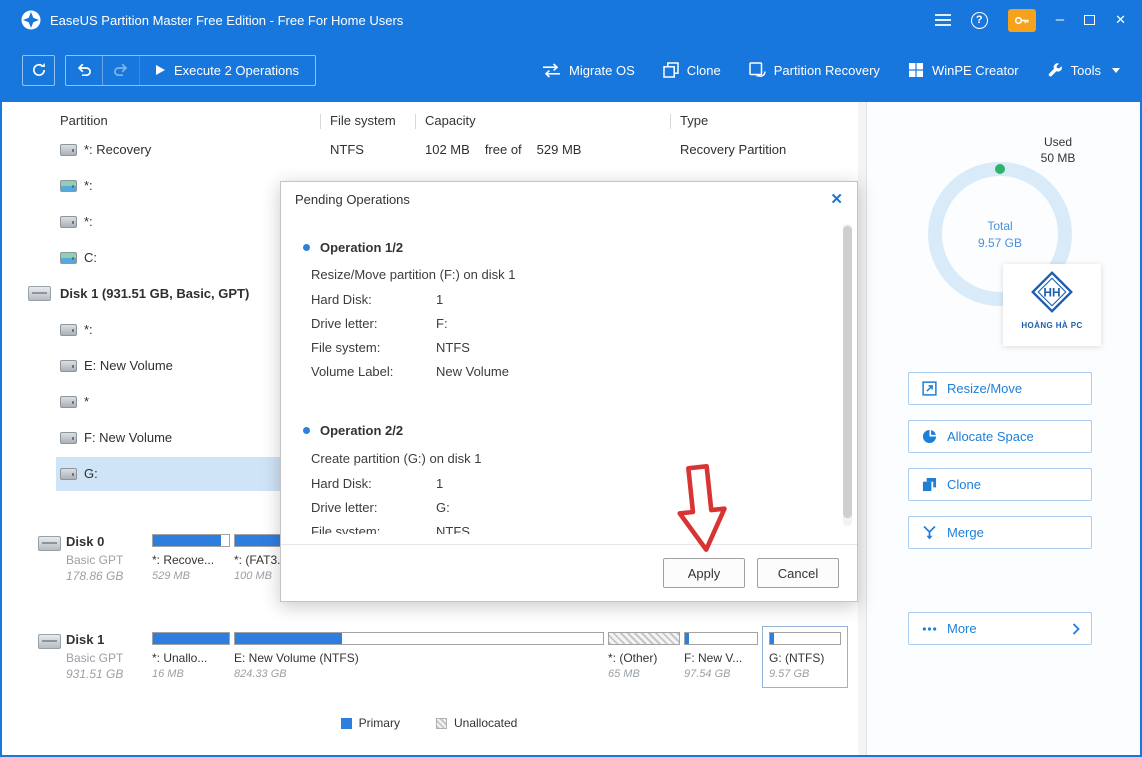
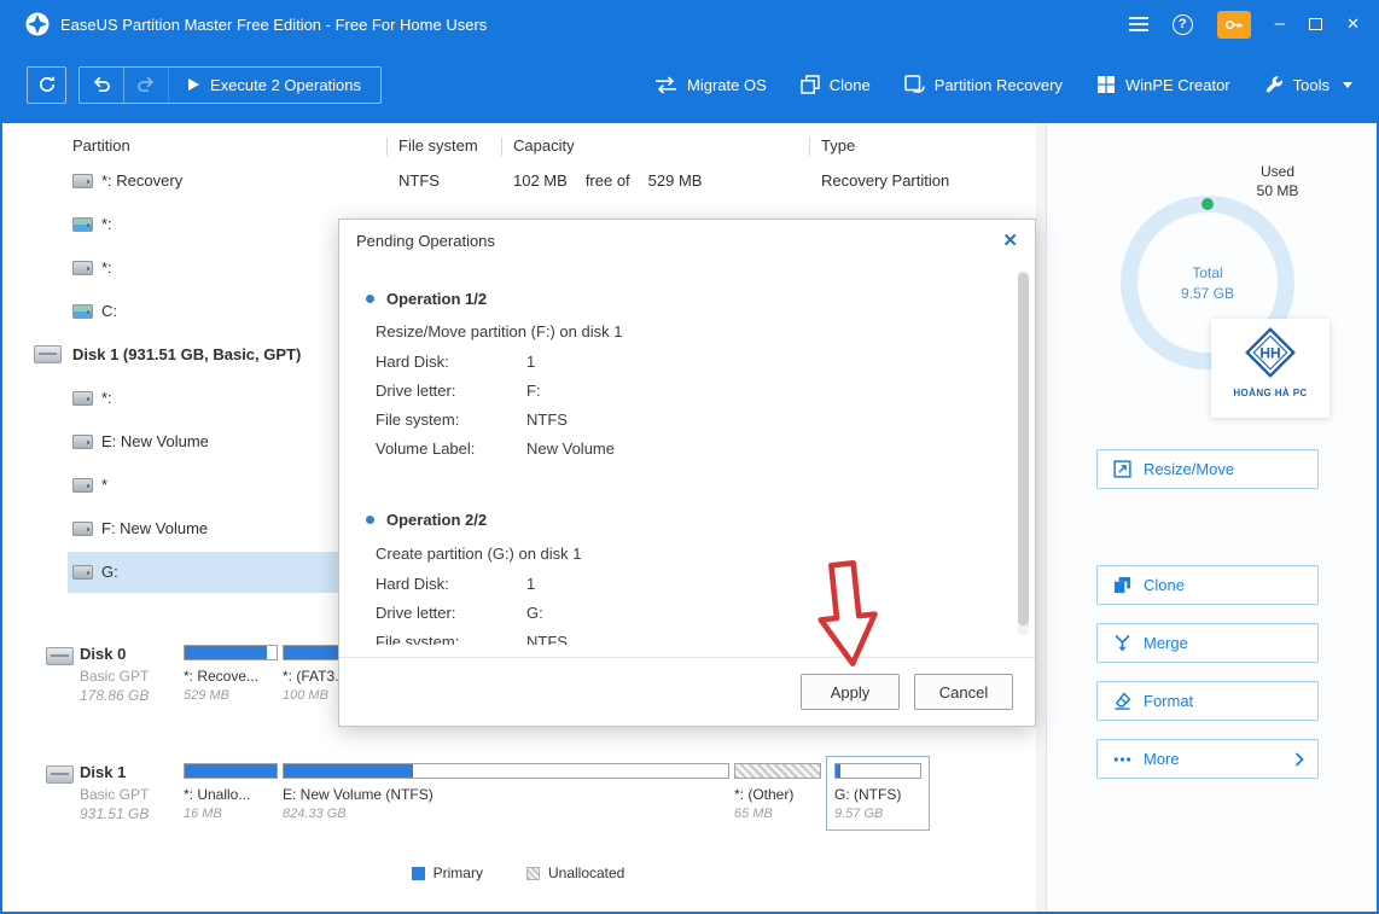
  EaseUS Partition Master Free Edition - Free For Home Users
  ?
  –
  ✕
  Execute 2 Operations
  Migrate OS
  Clone
  Partition Recovery
  WinPE Creator
  Tools
  Partition
  File system
  Capacity
  Type
  *: Recovery
  NTFS
  102 MB free of 529 MB
  Recovery Partition
  *:
  *:
  C:
  Disk 1 (931.51 GB, Basic, GPT)
  *:
  E: New Volume
  *
  F: New Volume
  G:
  Disk 0
  Basic GPT
  178.86 GB
  *: Recove...
  529 MB
  *: (FAT3.
  100 MB
  Disk 1
  Basic GPT
  931.51 GB
  *: Unallo...
  16 MB
  E: New Volume (NTFS)
  824.33 GB
  *: (Other)
  65 MB
- F: New V...
- 97.54 GB
  G: (NTFS)
  9.57 GB
  Primary
  Unallocated
  Used
  50 MB
  Total
  9.57 GB
  HH
  HOÀNG HÀ PC
  Resize/Move
- Allocate Space
  Clone
  Merge
+ Format
  More
  Pending Operations
  ✕
  Operation 1/2
  Resize/Move partition (F:) on disk 1
  Hard Disk: 1
  Drive letter: F:
  File system: NTFS
  Volume Label: New Volume
  Operation 2/2
  Create partition (G:) on disk 1
  Hard Disk: 1
  Drive letter: G:
  File system: NTFS
  Apply
  Cancel
